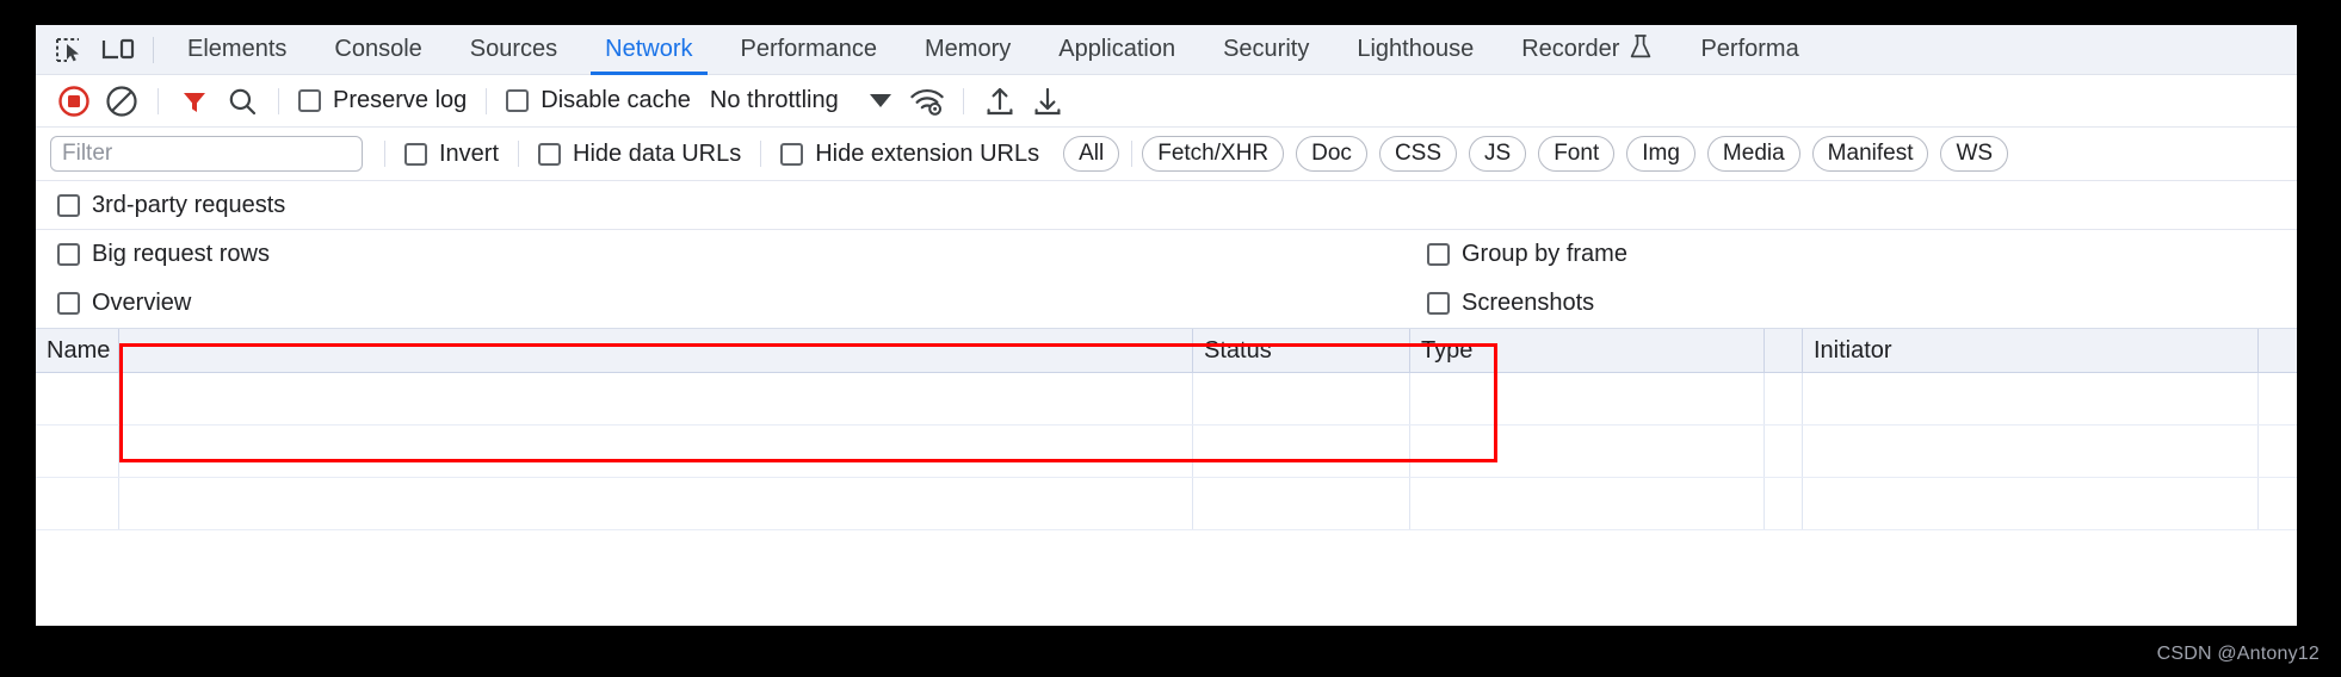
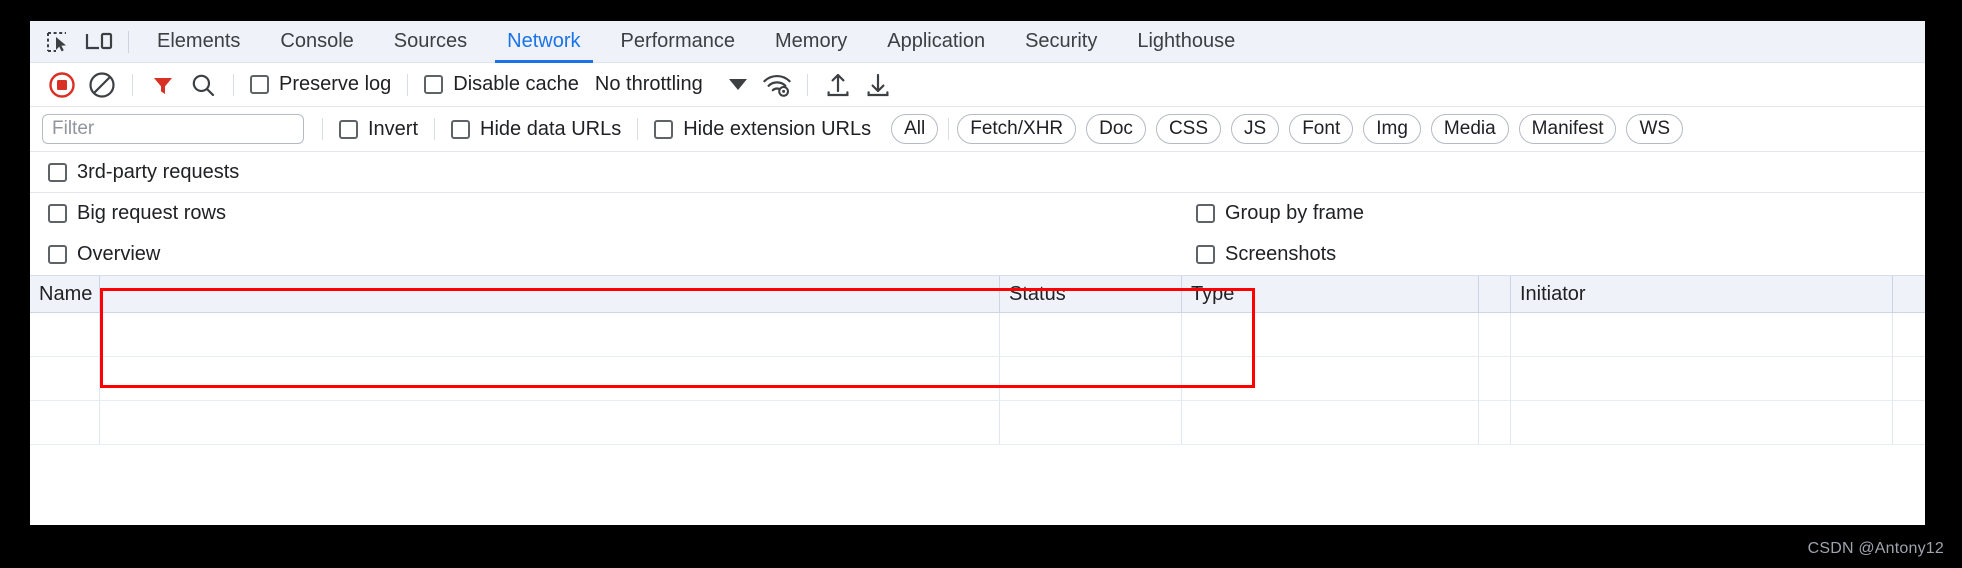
  Elements
  Console
  Sources
  Network
  Performance
  Memory
  Application
  Security
  Lighthouse
- Recorder
- Performa
  Preserve log
  Disable cache
  No throttling
  Filter
  Invert
  Hide data URLs
  Hide extension URLs
  All
  Fetch/XHR
  Doc
  CSS
  JS
  Font
  Img
  Media
  Manifest
  WS
  3rd-party requests
  Big request rows
  Group by frame
  Overview
  Screenshots
  Name
  Status
  Type
  Initiator
  CSDN @Antony12
